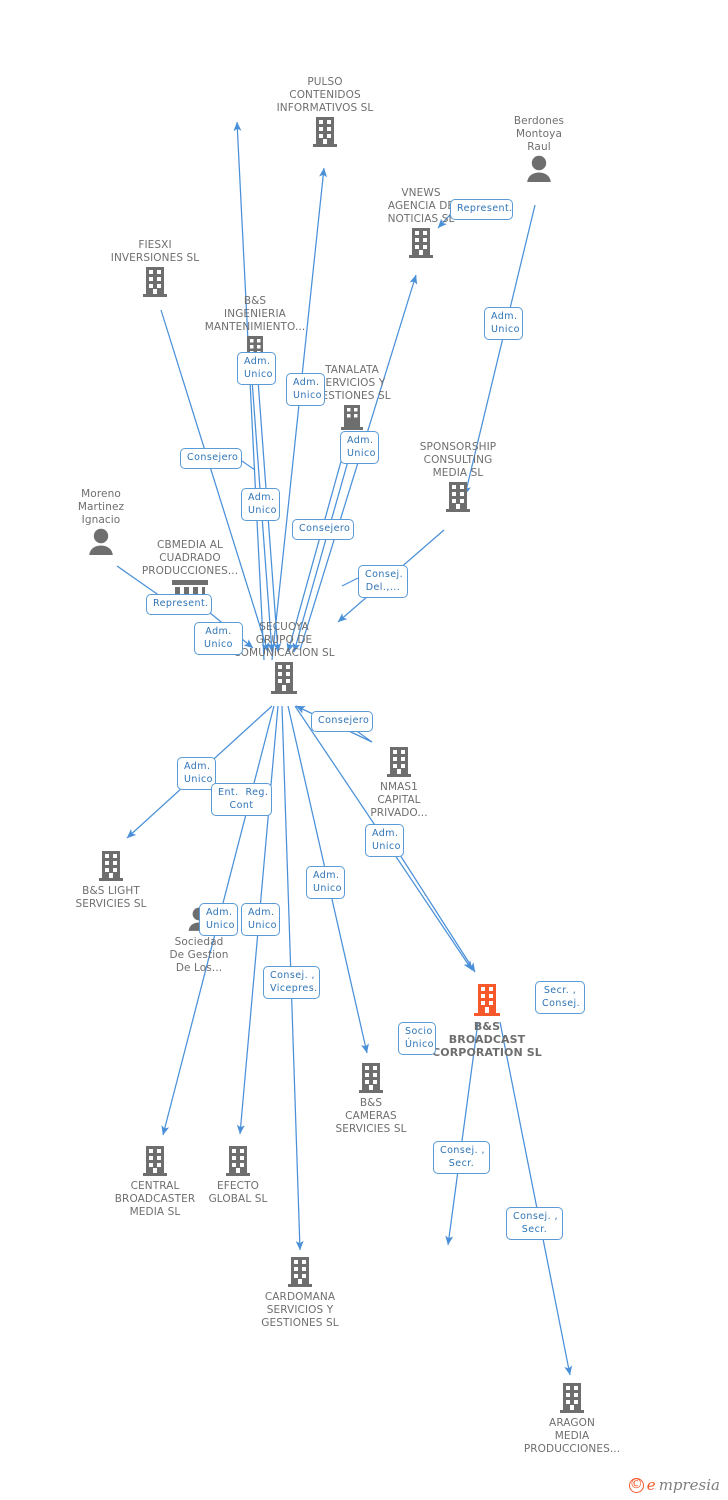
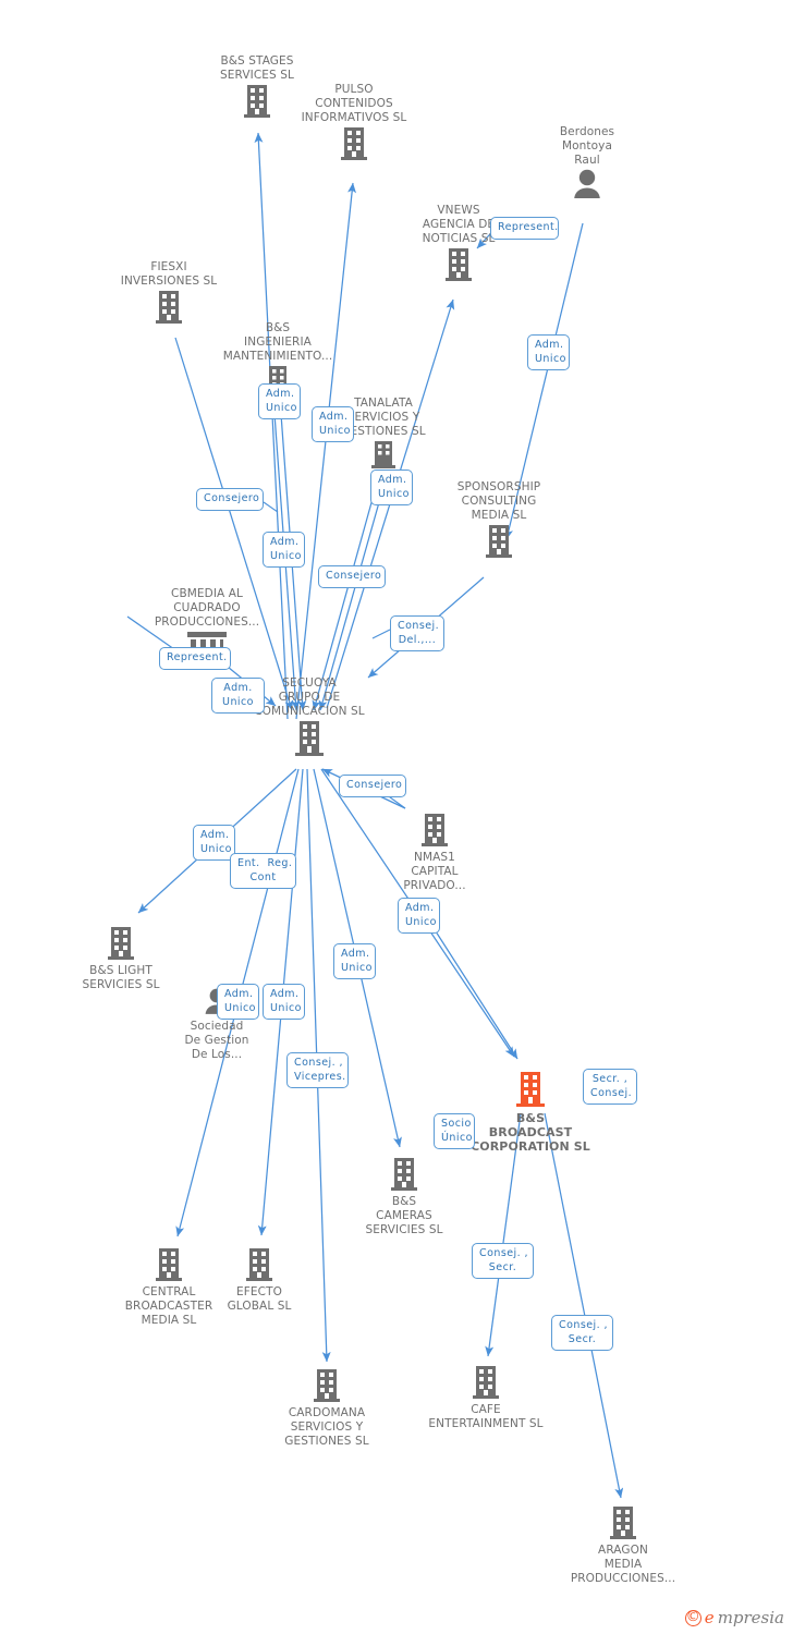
+ B&S STAGES
+ SERVICES SL
  PULSO
  CONTENIDOS
  INFORMATIVOS SL
  Berdones
  Montoya
  Raul
  VNEWS
  AGENCIA D
  NOTICIAS S
  FIESXI
  INVERSIONES SL
  B&S
  INGENIERIA
  MANTENIMIENTO...
  TANALATA
  ERVICIOS Y
  STIONES SL
  SPONSORSHIP
  CONSULTING
  MEDIA SL
- Moreno
- Martinez
- Ignacio
  CBMEDIA AL
  CUADRADO
  PRODUCCIONES...
  SECUOYA
  GRUPO DE
  OMUNICACION SL
  NMAS1
  CAPITAL
  PRIVADO...
  B&S LIGHT
  SERVICIES SL
  Sociedad
  De Gestion
  De Los...
  B&S
  BROADCAST
  CORPORATION SL
  B&S
  CAMERAS
  SERVICIES SL
  CENTRAL
  BROADCASTER
  MEDIA SL
  EFECTO
  GLOBAL SL
+ CAFE
+ ENTERTAINMENT SL
  CARDOMANA
  SERVICIOS Y
  GESTIONES SL
  ARAGON
  MEDIA
  PRODUCCIONES...
  Represent.
  Adm.
  Unico
  Adm.
  Unico
  Adm.
  Unico
  Adm.
  Unico
  Consejero
  Adm.
  Unico
  Consejero
  Consej.
  Del.,...
  Represent.
  Adm.
  Unico
  Consejero
  Adm.
  Unico
  Ent. Reg.
  Cont
  Adm.
  Unico
  Adm.
  Unico
  Adm.
  Unico
  Adm.
  Unico
  Consej. ,
  Vicepres.
  Secr. ,
  Consej.
  Socio
  Único
  Consej. ,
  Secr.
  Consej. ,
  Secr.
  ©
  e
  mpresia
